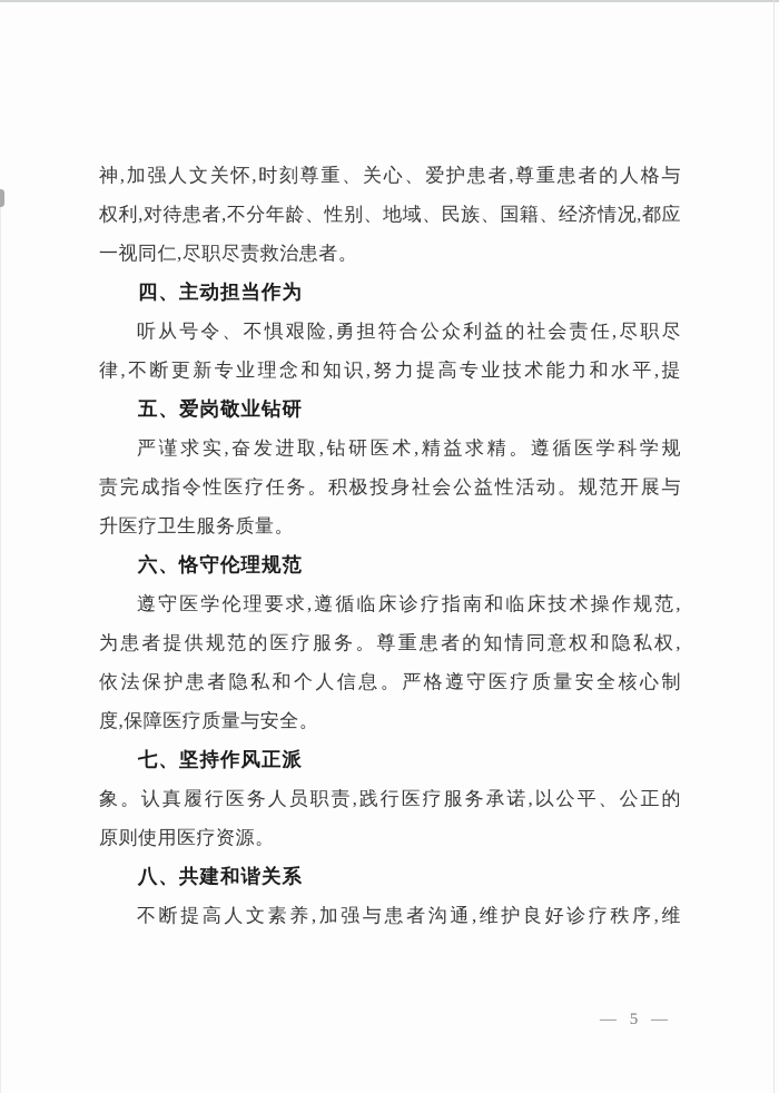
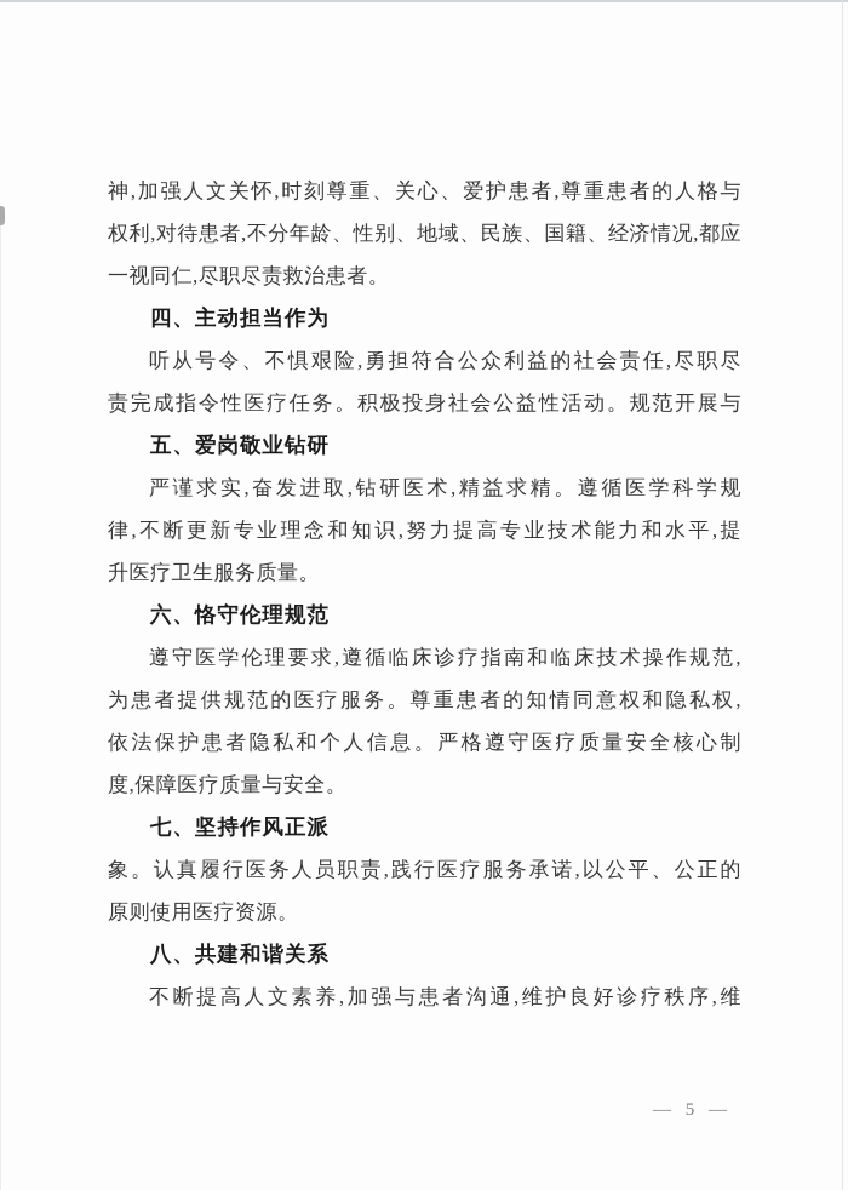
  神,加强人文关怀,时刻尊重、关心、爱护患者,尊重患者的人格与
  权利,对待患者,不分年龄、性别、地域、民族、国籍、经济情况,都应
  一视同仁,尽职尽责救治患者。
  四、主动担当作为
  听从号令、不惧艰险,勇担符合公众利益的社会责任,尽职尽
- 律,不断更新专业理念和知识,努力提高专业技术能力和水平,提
+ 责完成指令性医疗任务。积极投身社会公益性活动。规范开展与
  五、爱岗敬业钻研
  严谨求实,奋发进取,钻研医术,精益求精。遵循医学科学规
- 责完成指令性医疗任务。积极投身社会公益性活动。规范开展与
+ 律,不断更新专业理念和知识,努力提高专业技术能力和水平,提
  升医疗卫生服务质量。
  六、恪守伦理规范
  遵守医学伦理要求,遵循临床诊疗指南和临床技术操作规范,
  为患者提供规范的医疗服务。尊重患者的知情同意权和隐私权,
  依法保护患者隐私和个人信息。严格遵守医疗质量安全核心制
  度,保障医疗质量与安全。
  七、坚持作风正派
  象。认真履行医务人员职责,践行医疗服务承诺,以公平、公正的
  原则使用医疗资源。
  八、共建和谐关系
  不断提高人文素养,加强与患者沟通,维护良好诊疗秩序,维
  — 5 —
